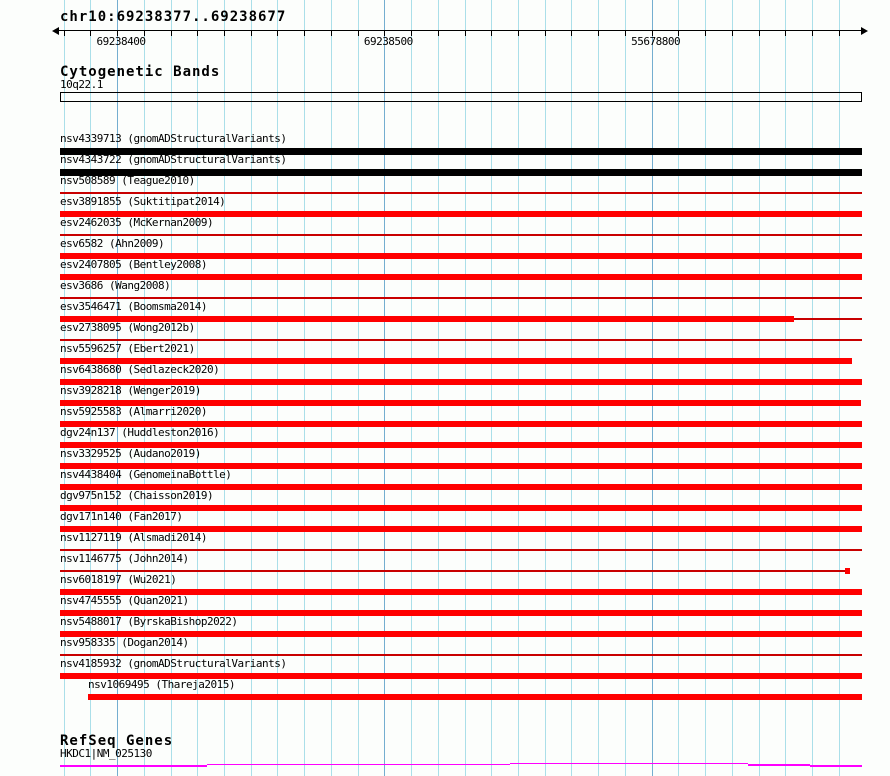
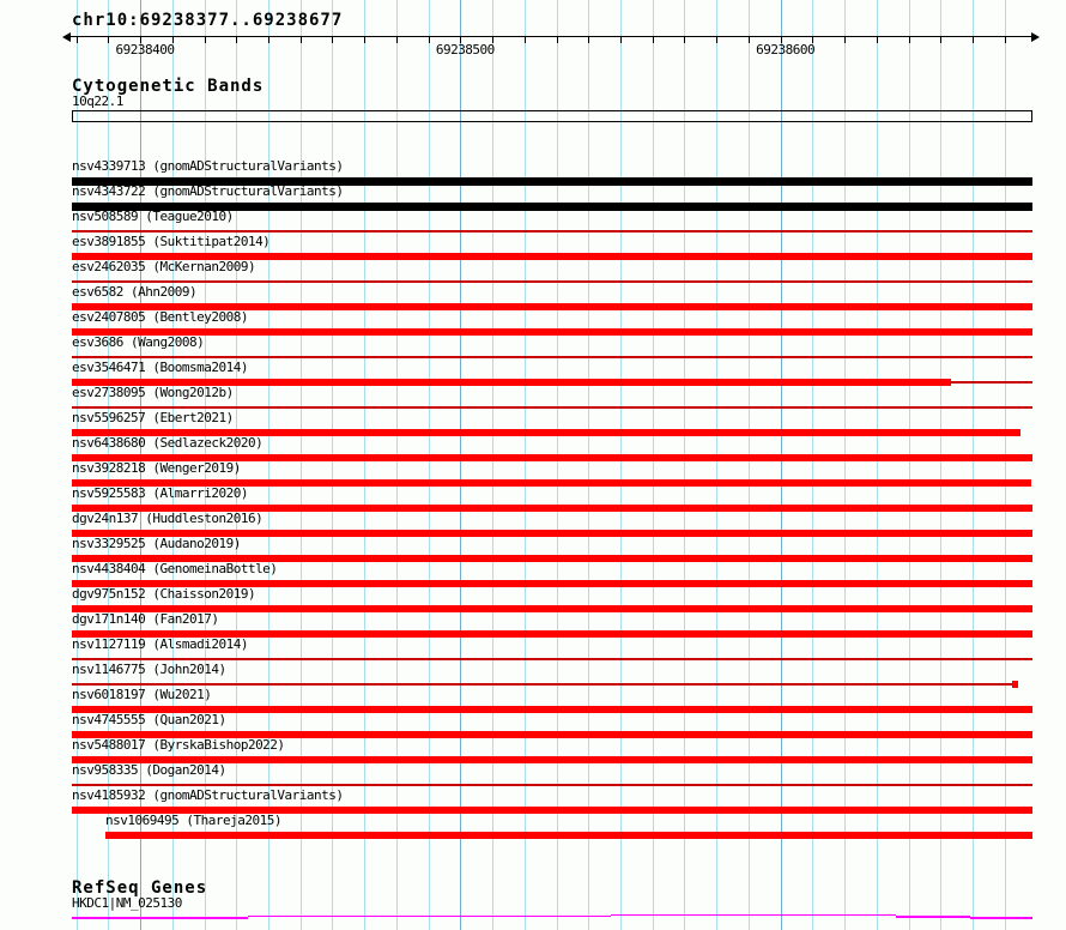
  chr10:69238377..69238677
  69238400
  69238500
- 55678800
+ 69238600
  Cytogenetic Bands
  10q22.1
  nsv4339713 (gnomADStructuralVariants)
  nsv4343722 (gnomADStructuralVariants)
  nsv508589 (Teague2010)
  esv3891855 (Suktitipat2014)
  esv2462035 (McKernan2009)
  esv6582 (Ahn2009)
  esv2407805 (Bentley2008)
  esv3686 (Wang2008)
  esv3546471 (Boomsma2014)
  esv2738095 (Wong2012b)
  nsv5596257 (Ebert2021)
  nsv6438680 (Sedlazeck2020)
  nsv3928218 (Wenger2019)
  nsv5925583 (Almarri2020)
  dgv24n137 (Huddleston2016)
  nsv3329525 (Audano2019)
  nsv4438404 (GenomeinaBottle)
  dgv975n152 (Chaisson2019)
  dgv171n140 (Fan2017)
  nsv1127119 (Alsmadi2014)
  nsv1146775 (John2014)
  nsv6018197 (Wu2021)
  nsv4745555 (Quan2021)
  nsv5488017 (ByrskaBishop2022)
  nsv958335 (Dogan2014)
  nsv4185932 (gnomADStructuralVariants)
  nsv1069495 (Thareja2015)
  RefSeq Genes
  HKDC1|NM_025130
